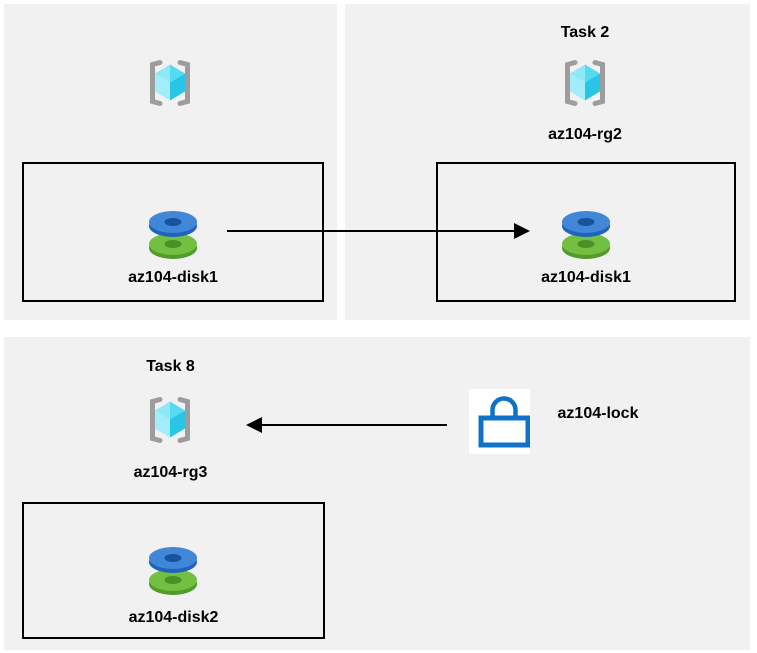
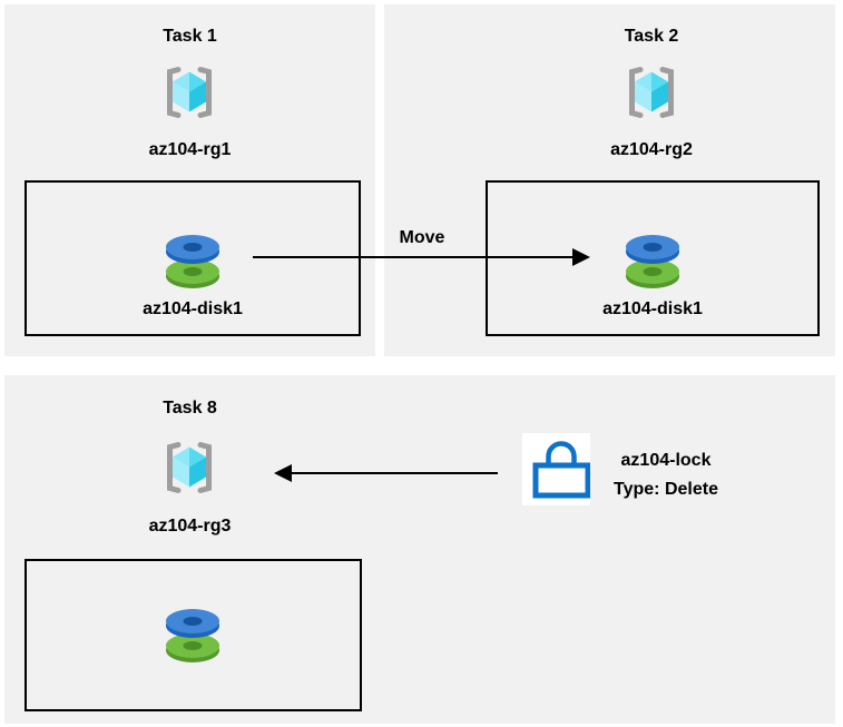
+ Task 1
+ az104-rg1
  az104-disk1
  Task 2
  az104-rg2
  az104-disk1
+ Move
  Task 8
  az104-rg3
- az104-disk2
  az104-lock
+ Type: Delete
